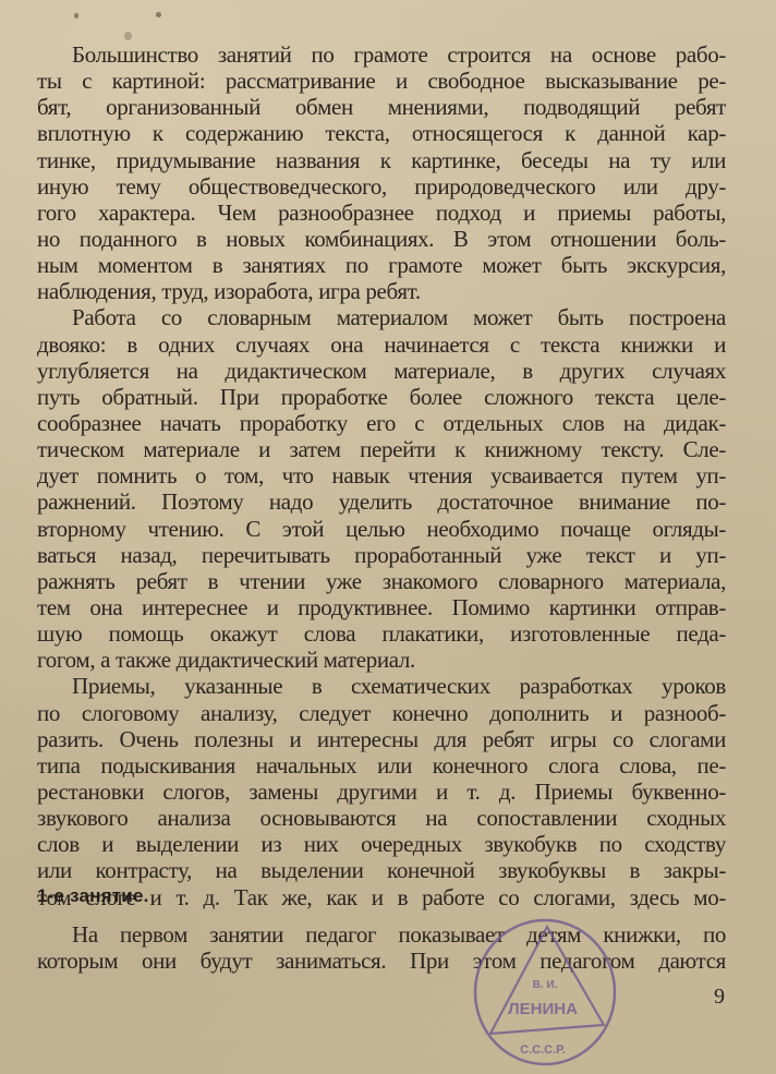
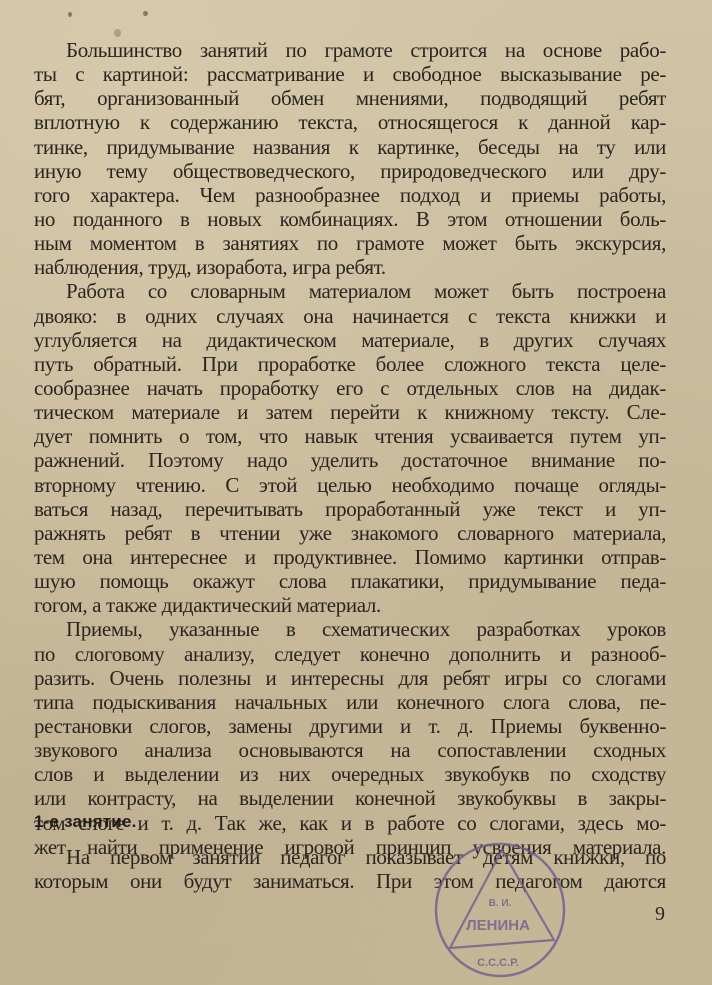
  Большинство занятий по грамоте строится на основе рабо-
  ты с картиной: рассматривание и свободное высказывание ре-
  бят, организованный обмен мнениями, подводящий ребят
  вплотную к содержанию текста, относящегося к данной кар-
  тинке, придумывание названия к картинке, беседы на ту или
  иную тему обществоведческого, природоведческого или дру-
  гого характера. Чем разнообразнее подход и приемы работы,
  но поданного в новых комбинациях. В этом отношении боль-
  ным моментом в занятиях по грамоте может быть экскурсия,
  наблюдения, труд, изоработа, игра ребят.
  Работа со словарным материалом может быть построена
  двояко: в одних случаях она начинается с текста книжки и
  углубляется на дидактическом материале, в других случаях
  путь обратный. При проработке более сложного текста целе-
  сообразнее начать проработку его с отдельных слов на дидак-
  тическом материале и затем перейти к книжному тексту. Сле-
  дует помнить о том, что навык чтения усваивается путем уп-
  ражнений. Поэтому надо уделить достаточное внимание по-
  вторному чтению. С этой целью необходимо почаще огляды-
  ваться назад, перечитывать проработанный уже текст и уп-
  ражнять ребят в чтении уже знакомого словарного материала,
  тем она интереснее и продуктивнее. Помимо картинки отправ-
- шую помощь окажут слова плакатики, изготовленные педа-
+ шую помощь окажут слова плакатики, придумывание педа-
  гогом, а также дидактический материал.
  Приемы, указанные в схематических разработках уроков
  по слоговому анализу, следует конечно дополнить и разнооб-
  разить. Очень полезны и интересны для ребят игры со слогами
  типа подыскивания начальных или конечного слога слова, пе-
  рестановки слогов, замены другими и т. д. Приемы буквенно-
  звукового анализа основываются на сопоставлении сходных
  слов и выделении из них очередных звукобукв по сходству
  или контрасту, на выделении конечной звукобуквы в закры-
  том слоге и т. д. Так же, как и в работе со слогами, здесь мо-
+ жет найти применение игровой принцип усвоения материала.
  1-е занятие.
  На первом занятии педагог показывает детям книжки, по
  которым они будут заниматься. При этом педагогом даются
  В. И.
  ЛЕНИНА
  С.С.С.Р.
  9
